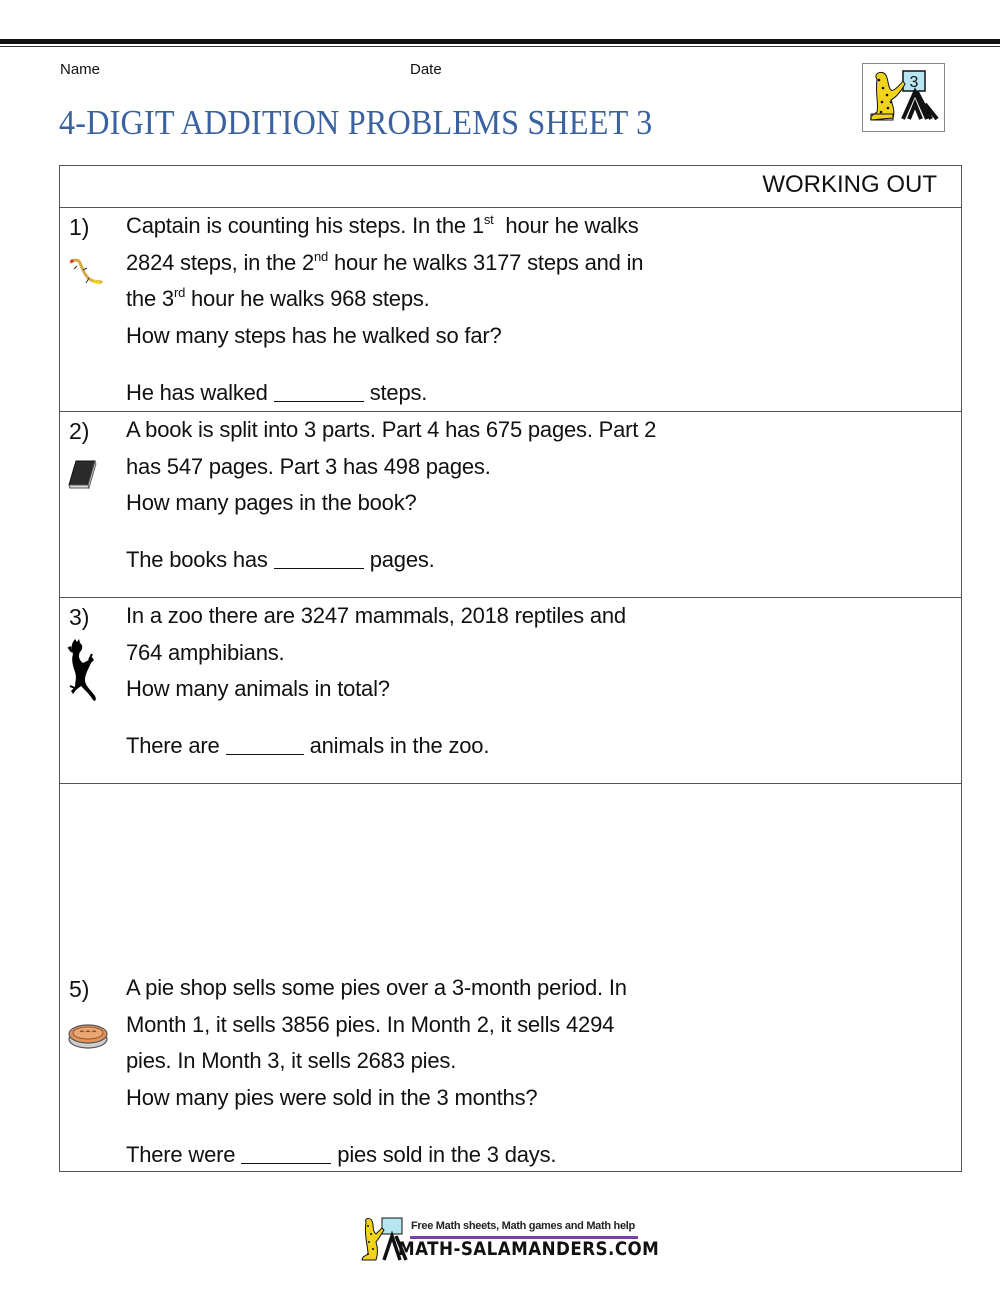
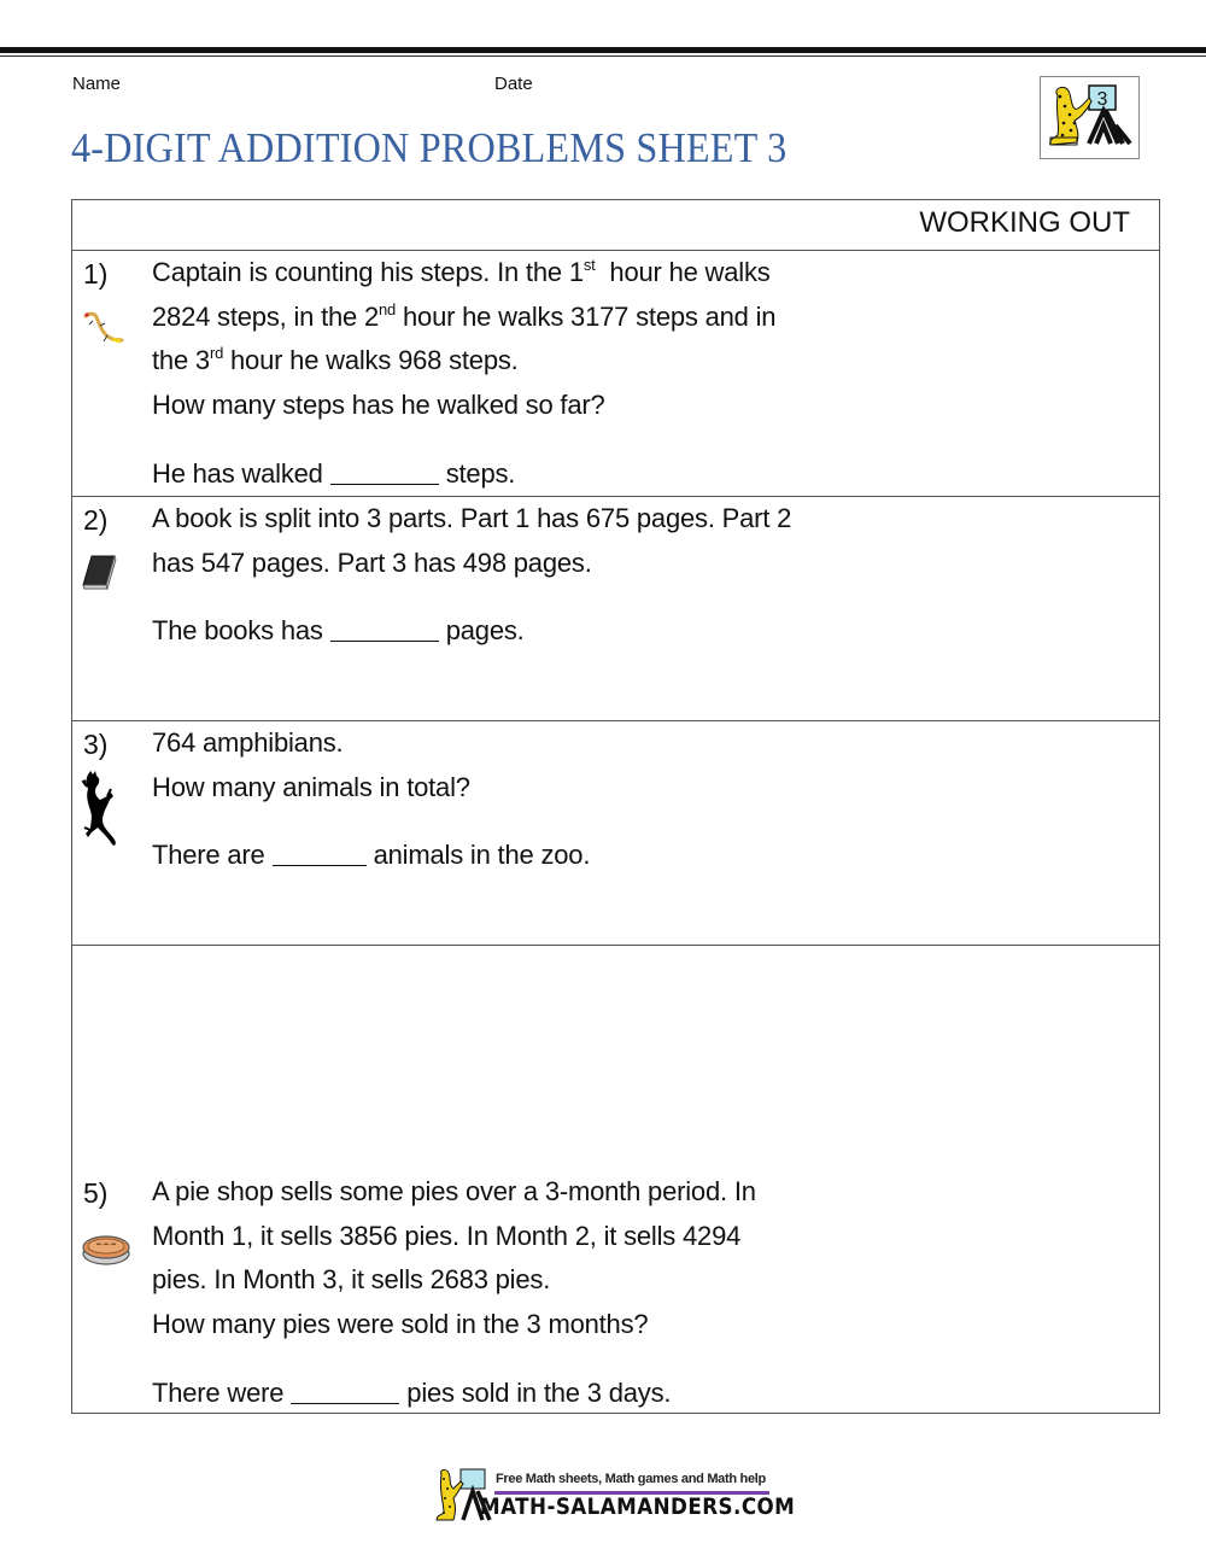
  Name
  Date
  4-DIGIT ADDITION PROBLEMS SHEET 3
  3
  WORKING OUT
  1)
  Captain is counting his steps. In the 1st hour he walks
  2824 steps, in the 2nd hour he walks 3177 steps and in
  the 3rd hour he walks 968 steps.
  How many steps has he walked so far?
  He has walked steps.
  2)
- A book is split into 3 parts. Part 4 has 675 pages. Part 2
+ A book is split into 3 parts. Part 1 has 675 pages. Part 2
  has 547 pages. Part 3 has 498 pages.
- How many pages in the book?
  The books has pages.
  3)
- In a zoo there are 3247 mammals, 2018 reptiles and
  764 amphibians.
  How many animals in total?
  There are animals in the zoo.
  5)
  A pie shop sells some pies over a 3-month period. In
  Month 1, it sells 3856 pies. In Month 2, it sells 4294
  pies. In Month 3, it sells 2683 pies.
  How many pies were sold in the 3 months?
  There were pies sold in the 3 days.
  Free Math sheets, Math games and Math help
  MATH-SALAMANDERS.COM
